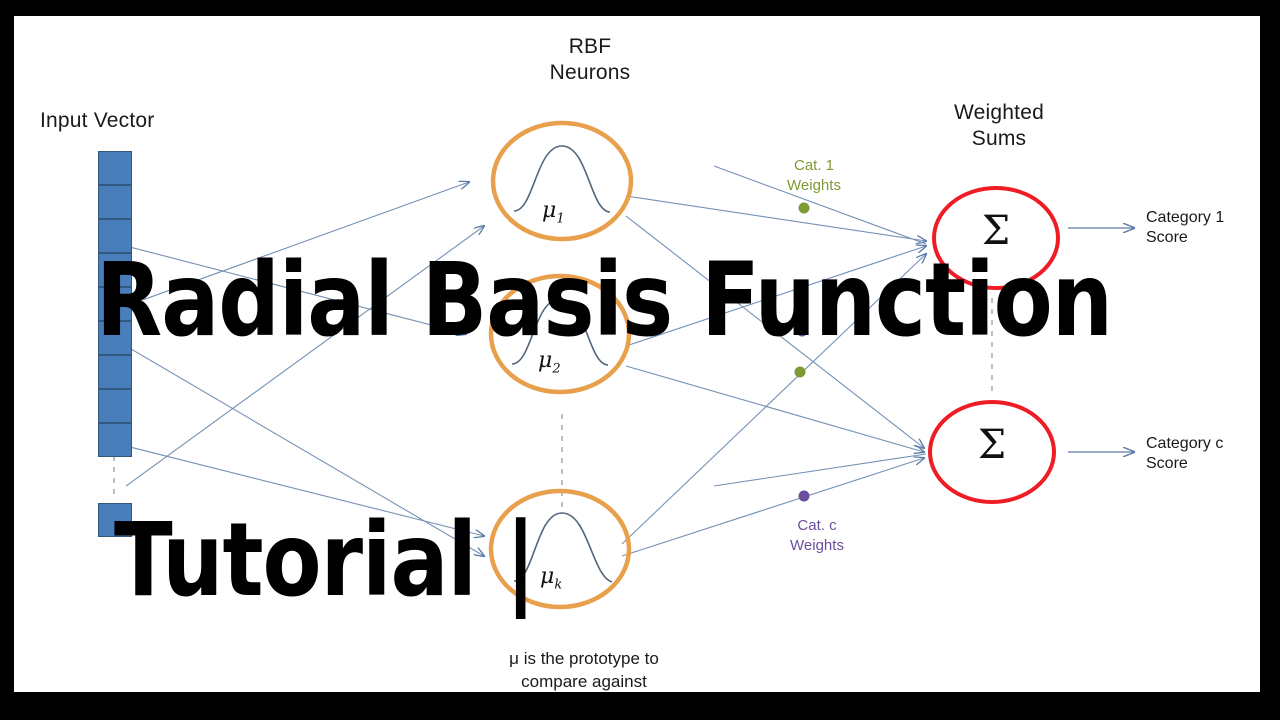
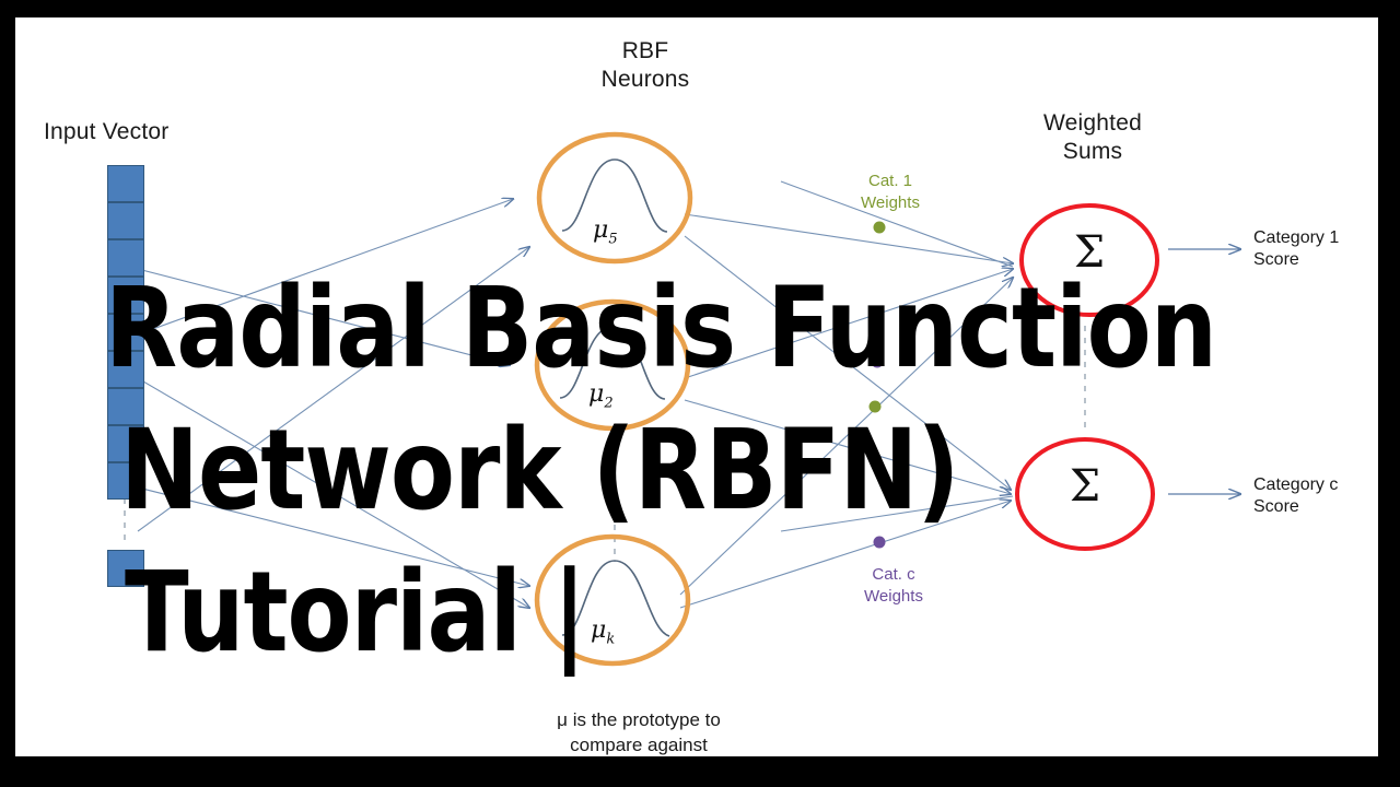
  Input Vector
  RBF
  Neurons
  Weighted
  Sums
  Cat. 1
  Weights
  Cat. c
  Weights
  Category 1
  Score
  Category c
  Score
- μ1
+ μ5
  μ2
  μk
  Σ
  Σ
  μ is the prototype to
  compare against
  Radial Basis Function
+ Network (RBFN)
  Tutorial |
